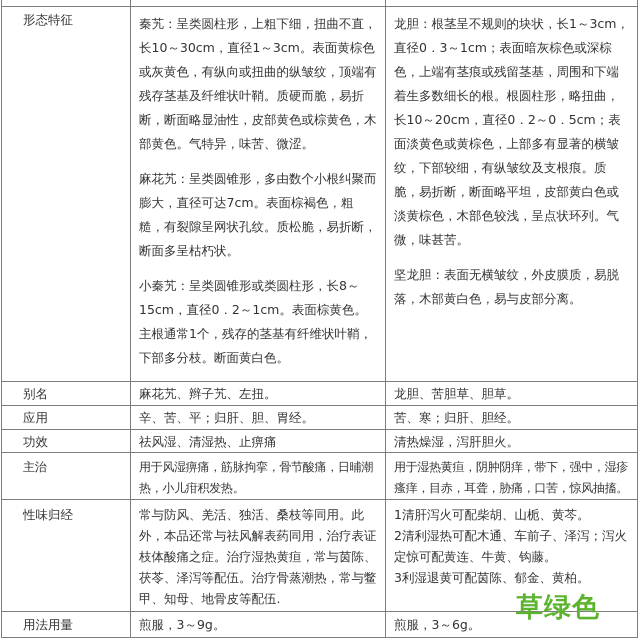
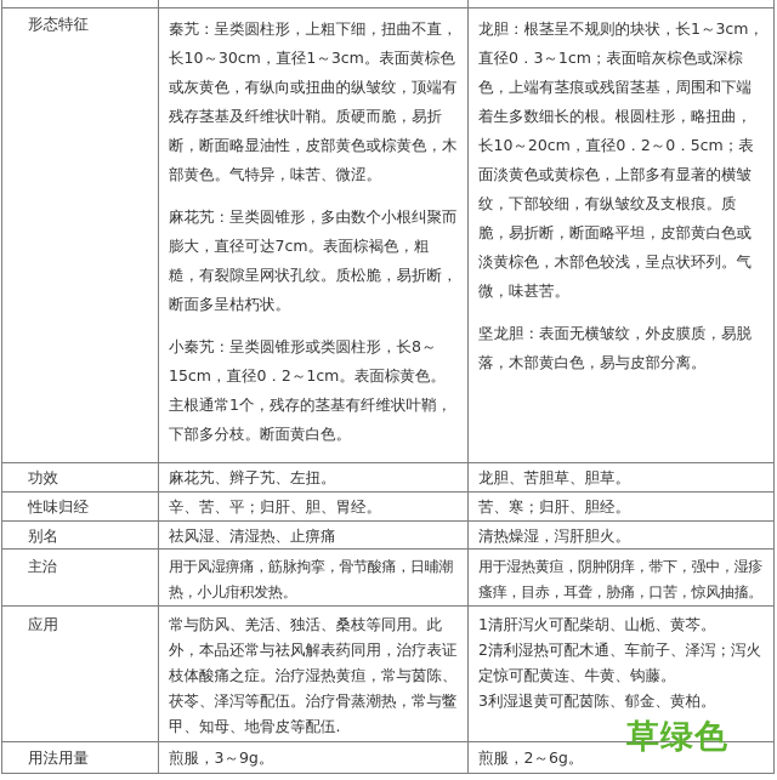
  形态特征	秦艽：呈类圆柱形，上粗下细，扭曲不直，长10～30cm，直径1～3cm。表面黄棕色或灰黄色，有纵向或扭曲的纵皱纹，顶端有残存茎基及纤维状叶鞘。质硬而脆，易折断，断面略显油性，皮部黄色或棕黄色，木部黄色。气特异，味苦、微涩。 麻花艽：呈类圆锥形，多由数个小根纠聚而膨大，直径可达7cm。表面棕褐色，粗糙，有裂隙呈网状孔纹。质松脆，易折断，断面多呈枯朽状。 小秦艽：呈类圆锥形或类圆柱形，长8～15cm，直径0．2～1cm。表面棕黄色。主根通常1个，残存的茎基有纤维状叶鞘，下部多分枝。断面黄白色。	龙胆：根茎呈不规则的块状，长1～3cm，直径0．3～1cm；表面暗灰棕色或深棕色，上端有茎痕或残留茎基，周围和下端着生多数细长的根。根圆柱形，略扭曲，长10～20cm，直径0．2～0．5cm；表面淡黄色或黄棕色，上部多有显著的横皱纹，下部较细，有纵皱纹及支根痕。质脆，易折断，断面略平坦，皮部黄白色或淡黄棕色，木部色较浅，呈点状环列。气微，味甚苦。 坚龙胆：表面无横皱纹，外皮膜质，易脱落，木部黄白色，易与皮部分离。
- 别名	麻花艽、辫子艽、左扭。	龙胆、苦胆草、胆草。
+ 功效	麻花艽、辫子艽、左扭。	龙胆、苦胆草、胆草。
- 应用	辛、苦、平；归肝、胆、胃经。	苦、寒；归肝、胆经。
+ 性味归经	辛、苦、平；归肝、胆、胃经。	苦、寒；归肝、胆经。
- 功效	祛风湿、清湿热、止痹痛	清热燥湿，泻肝胆火。
+ 别名	祛风湿、清湿热、止痹痛	清热燥湿，泻肝胆火。
  主治	用于风湿痹痛，筋脉拘挛，骨节酸痛，日晡潮热，小儿疳积发热。	用于湿热黄疸，阴肿阴痒，带下，强中，湿疹瘙痒，目赤，耳聋，胁痛，口苦，惊风抽搐。
- 性味归经	常与防风、羌活、独活、桑枝等同用。此外，本品还常与祛风解表药同用，治疗表证枝体酸痛之症。治疗湿热黄疸，常与茵陈、茯苓、泽泻等配伍。治疗骨蒸潮热，常与鳖甲、知母、地骨皮等配伍.	1清肝泻火可配柴胡、山栀、黄芩。 2清利湿热可配木通、车前子、泽泻；泻火定惊可配黄连、牛黄、钩藤。 3利湿退黄可配茵陈、郁金、黄柏。
+ 应用	常与防风、羌活、独活、桑枝等同用。此外，本品还常与祛风解表药同用，治疗表证枝体酸痛之症。治疗湿热黄疸，常与茵陈、茯苓、泽泻等配伍。治疗骨蒸潮热，常与鳖甲、知母、地骨皮等配伍.	1清肝泻火可配柴胡、山栀、黄芩。 2清利湿热可配木通、车前子、泽泻；泻火定惊可配黄连、牛黄、钩藤。 3利湿退黄可配茵陈、郁金、黄柏。
- 用法用量	煎服，3～9g。	煎服，3～6g。
+ 用法用量	煎服，3～9g。	煎服，2～6g。
  草绿色
